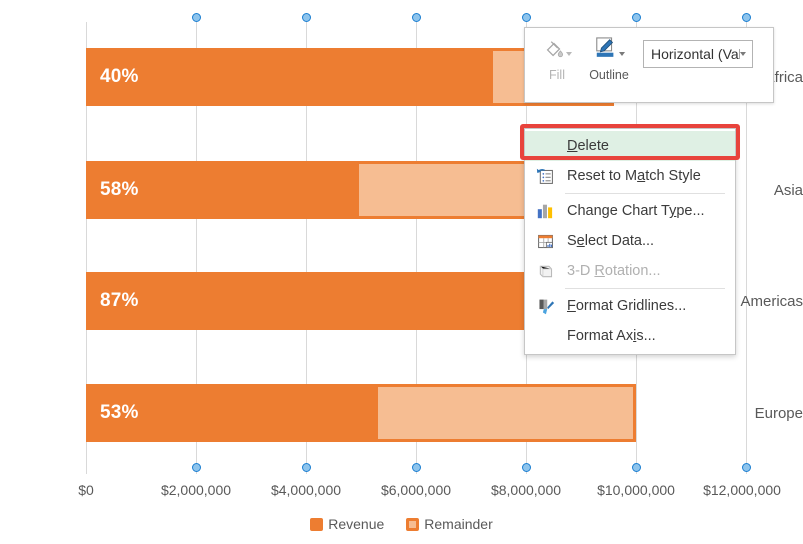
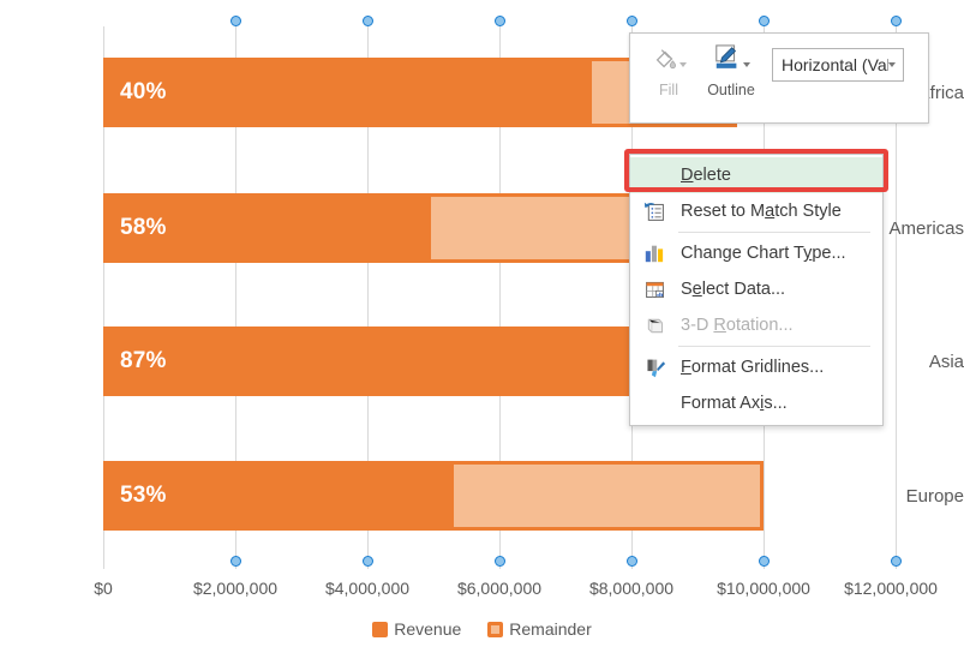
  frica
  40%
- Asia
+ Americas
  58%
- Americas
+ Asia
  87%
  Europe
  53%
  $0
  $2,000,000
  $4,000,000
  $6,000,000
  $8,000,000
  $10,000,000
  $12,000,000
  Revenue
  Remainder
  Fill
  Outline
  Horizontal (Va
  Delete
  Reset to Match Style
  Change Chart Type...
  Select Data...
  3-D Rotation...
  Format Gridlines...
  Format Axis...
